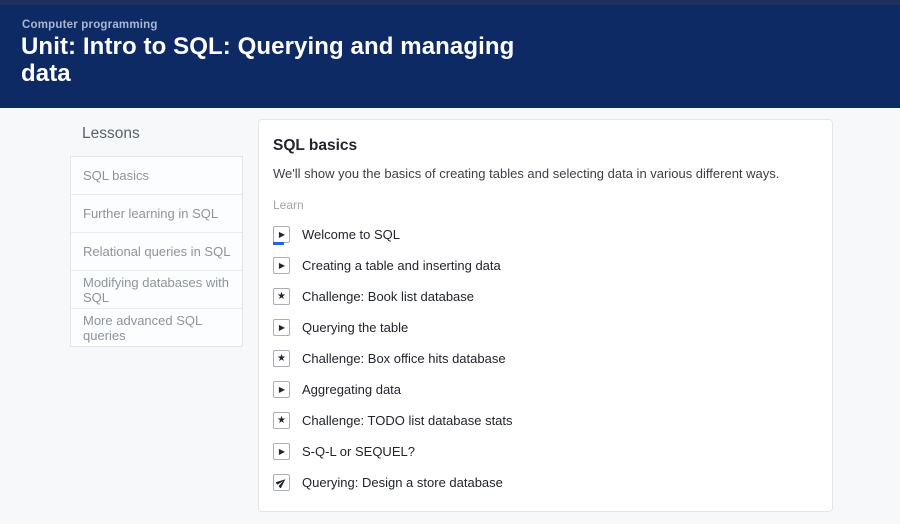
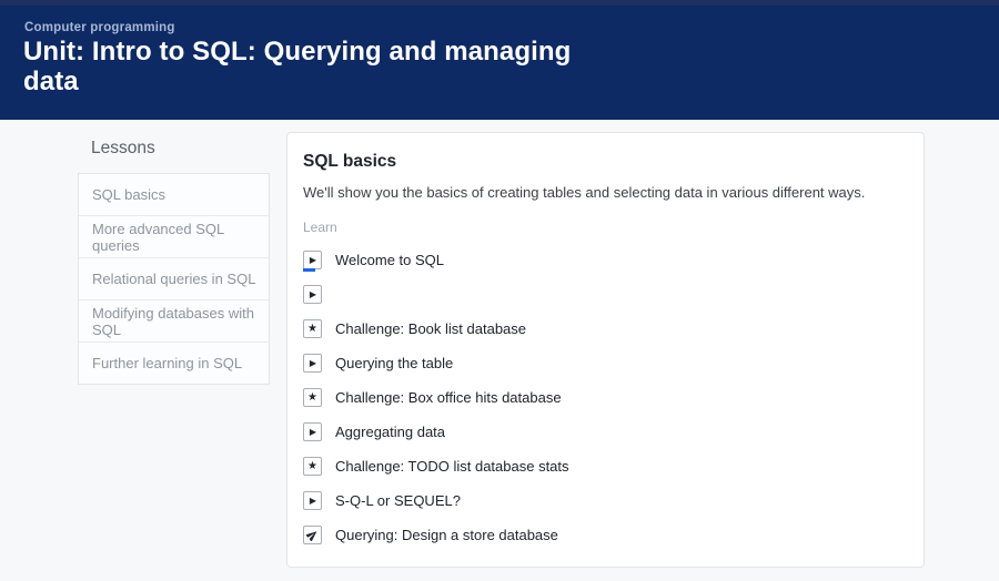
  Computer programming
  Unit: Intro to SQL: Querying and managing data
  Lessons
  SQL basics
- Further learning in SQL
+ More advanced SQL queries
  Relational queries in SQL
  Modifying databases with SQL
- More advanced SQL queries
+ Further learning in SQL
  SQL basics
  We'll show you the basics of creating tables and selecting data in various different ways.
  Learn
  ▶
  Welcome to SQL
  ▶
- Creating a table and inserting data
  ★
  Challenge: Book list database
  ▶
  Querying the table
  ★
  Challenge: Box office hits database
  ▶
  Aggregating data
  ★
  Challenge: TODO list database stats
  ▶
  S-Q-L or SEQUEL?
  Querying: Design a store database
